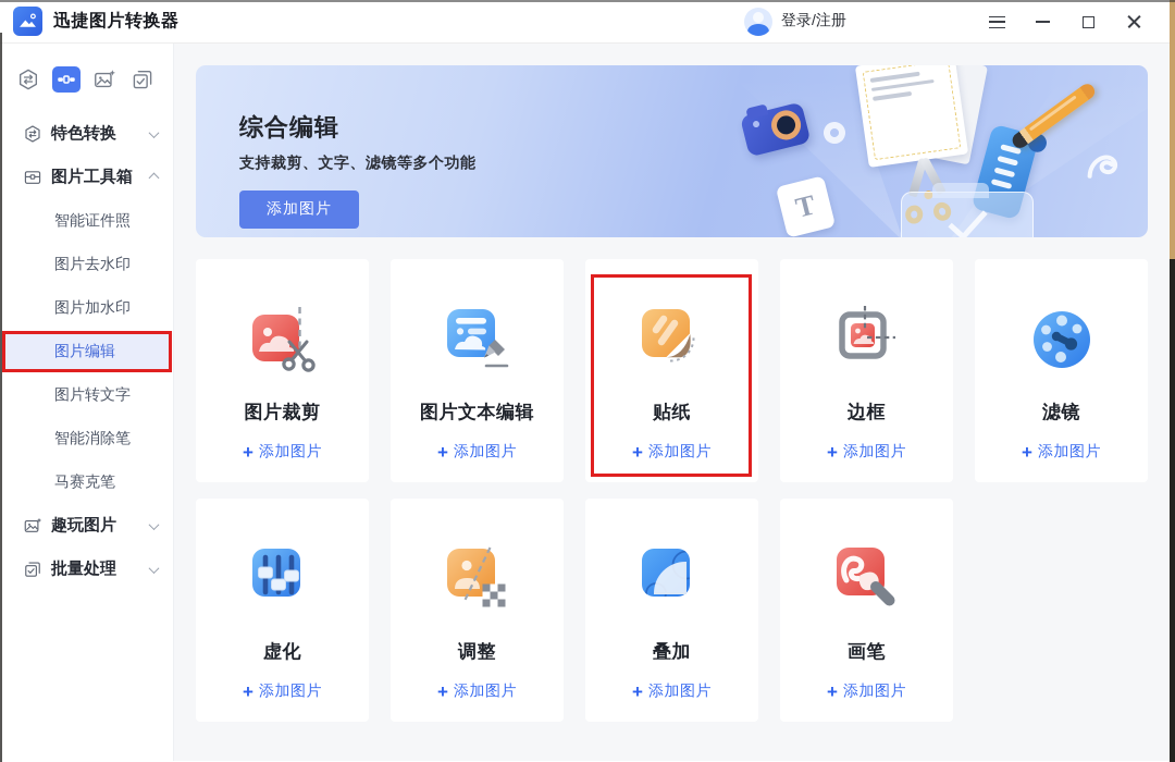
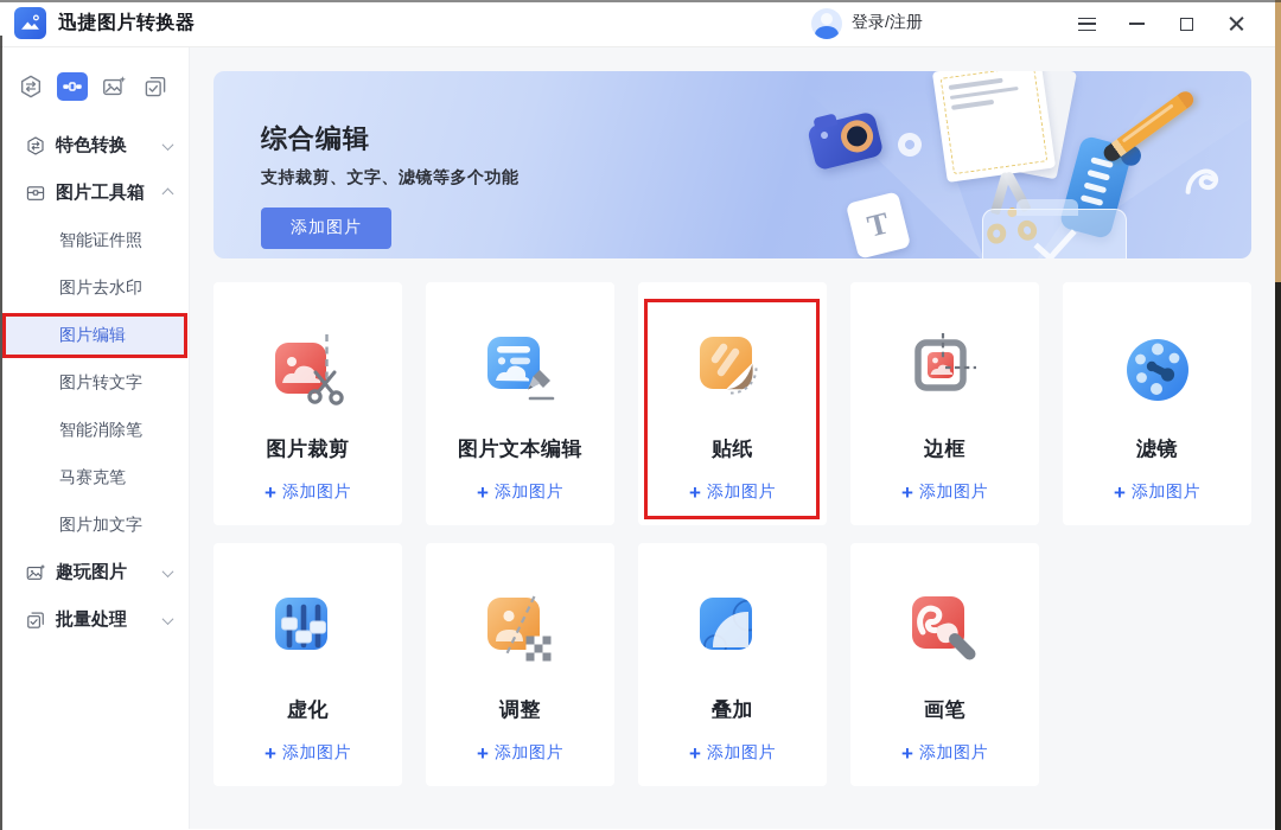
  迅捷图片转换器
  登录/注册
  特色转换
  图片工具箱
  智能证件照
  图片去水印
- 图片加水印
  图片编辑
  图片转文字
  智能消除笔
  马赛克笔
+ 图片加文字
  趣玩图片
  批量处理
  综合编辑
  支持裁剪、文字、滤镜等多个功能
  添加图片
  图片裁剪
  +
  添加图片
  图片文本编辑
  +
  添加图片
  贴纸
  +
  添加图片
  边框
  +
  添加图片
  滤镜
  +
  添加图片
  虚化
  +
  添加图片
  调整
  +
  添加图片
  叠加
  +
  添加图片
  画笔
  +
  添加图片
